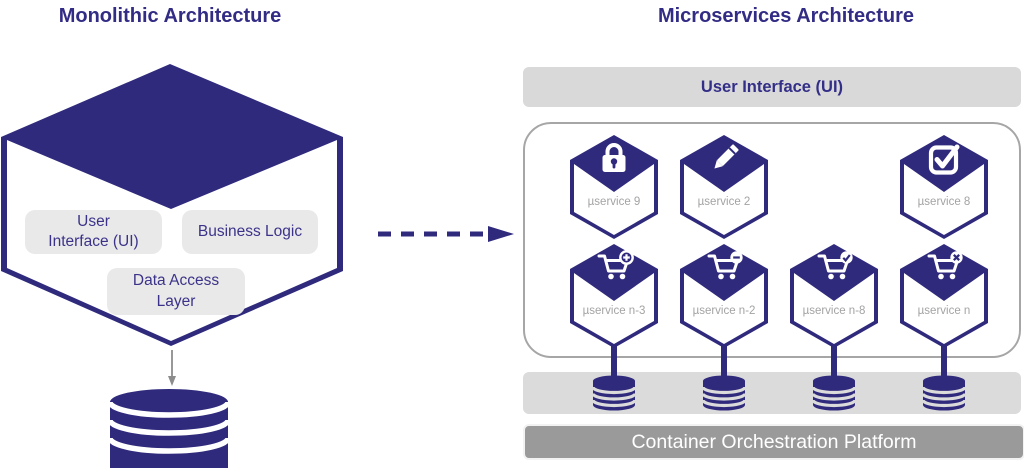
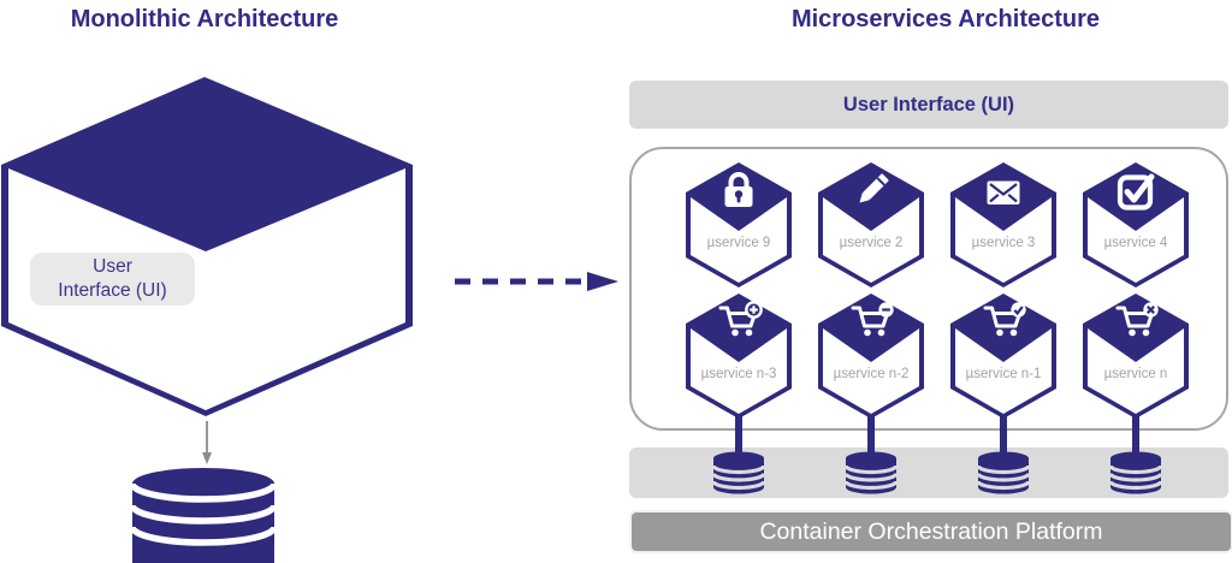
  Monolithic Architecture
  User
  Interface (UI)
- Business Logic
- Data Access
- Layer
  Microservices Architecture
  User Interface (UI)
  Container Orchestration Platform
  µservice 9
  µservice 2
+ µservice 3
- µservice 8
+ µservice 4
  µservice n-3
  µservice n-2
- µservice n-8
+ µservice n-1
  µservice n
